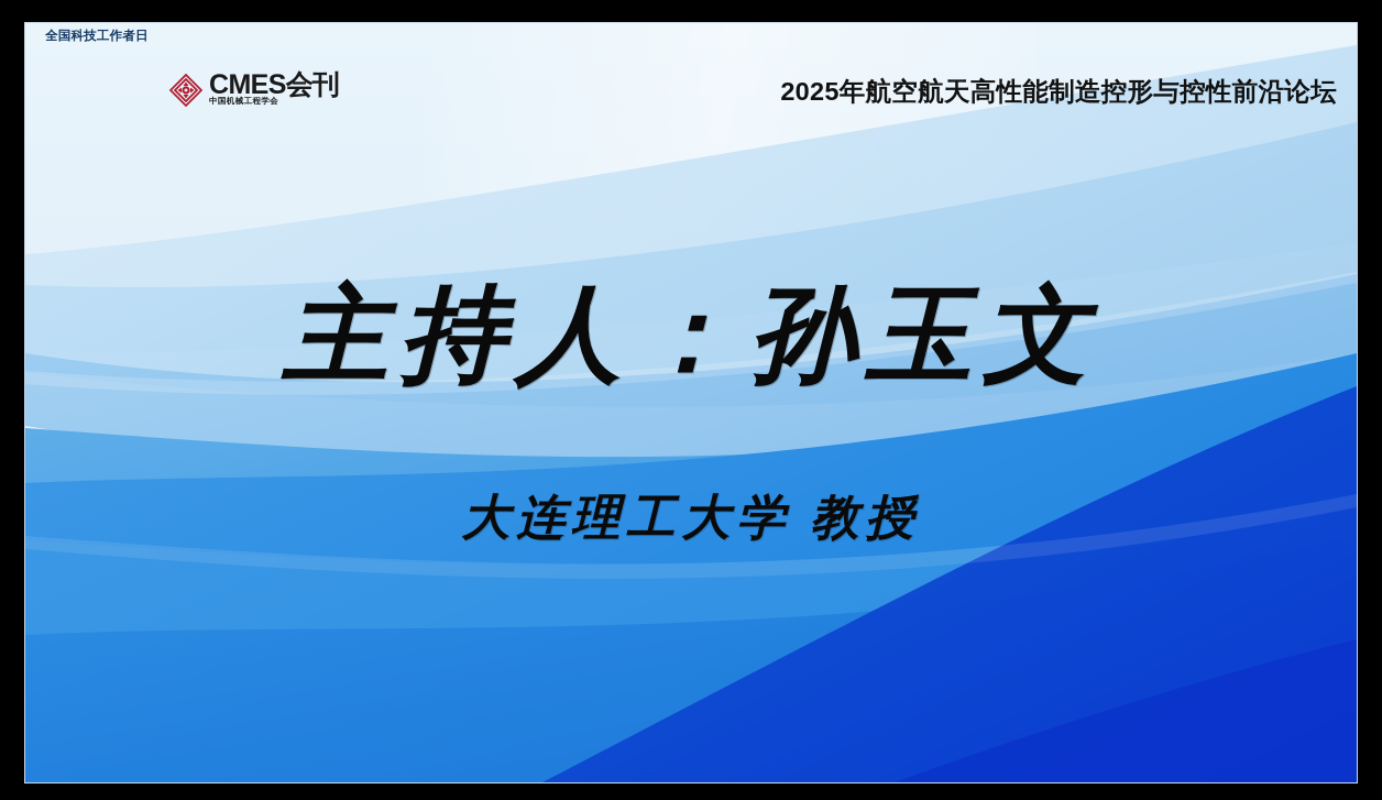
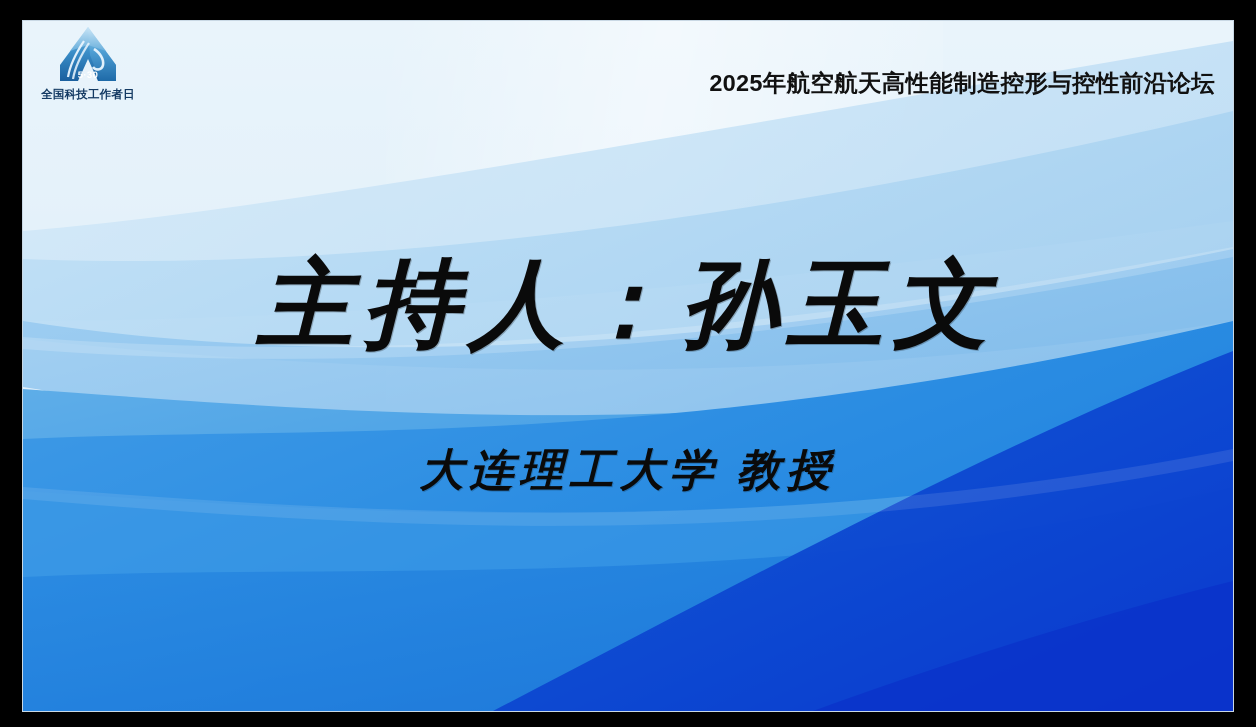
+ 5·30
  全国科技工作者日
- CMES会刊
- 中国机械工程学会
  2025年航空航天高性能制造控形与控性前沿论坛
  主持人：孙玉文
  大连理工大学 教授
